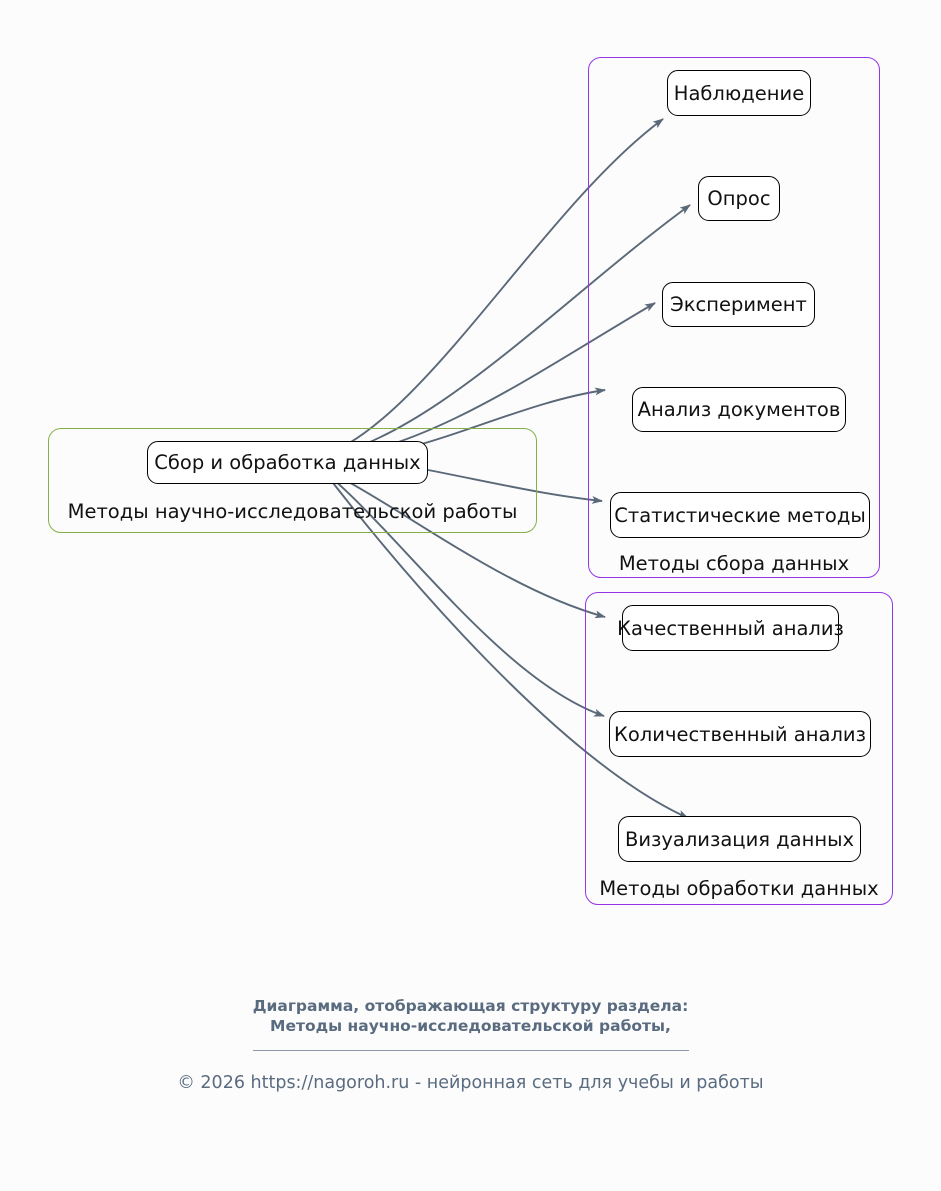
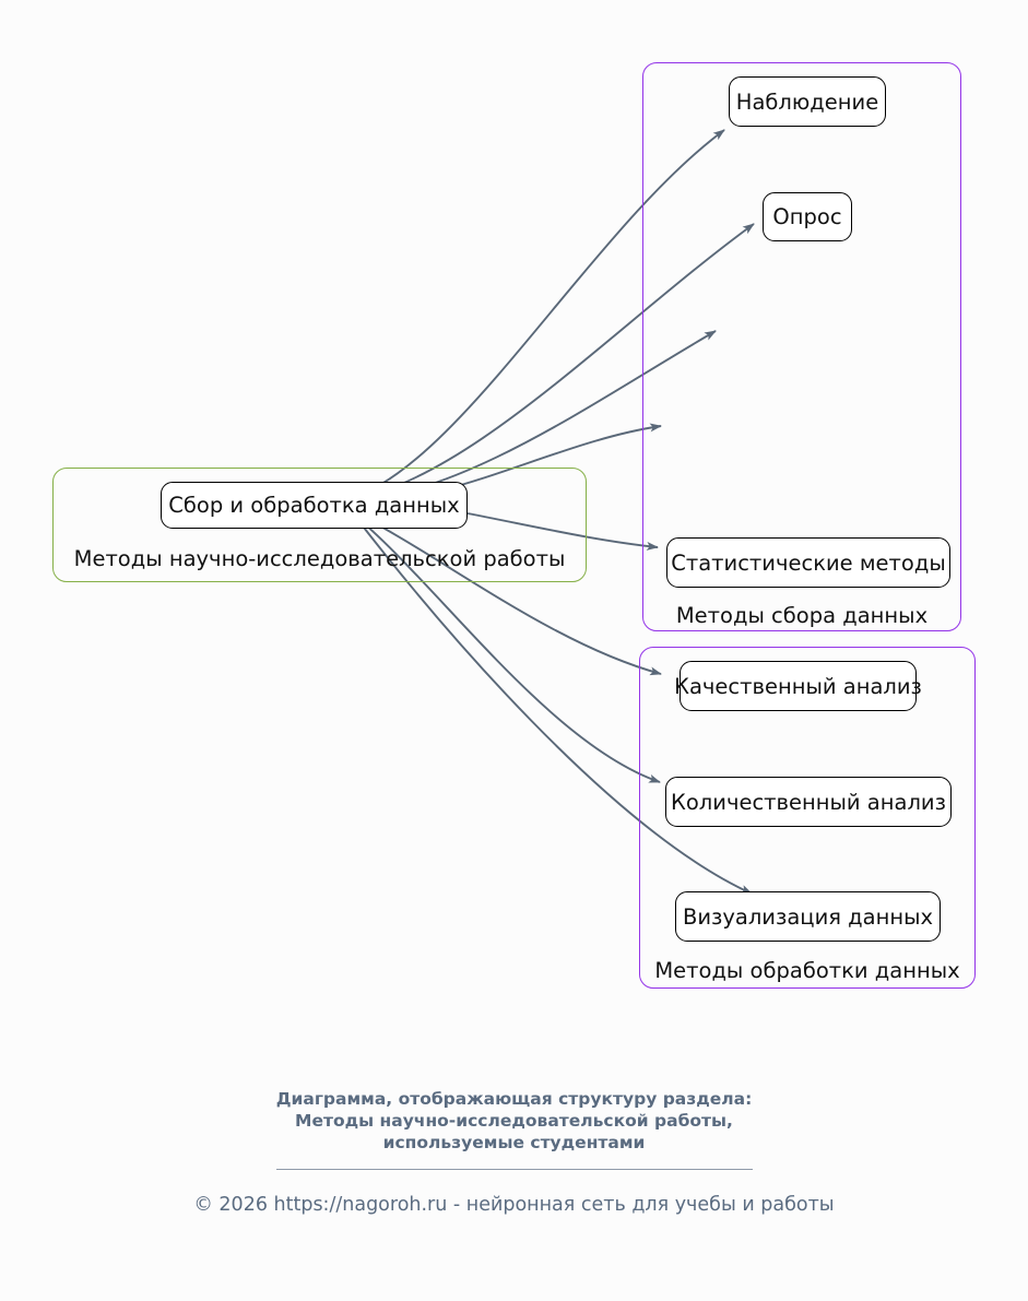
  Методы научно-исследовательской работы
  Методы сбора данных
  Методы обработки данных
  Сбор и обработка данных
  Наблюдение
  Опрос
- Эксперимент
- Анализ документов
  Статистические методы
  Качественный анализ
  Количественный анализ
  Визуализация данных
  Диаграмма, отображающая структуру раздела:
  Методы научно-исследовательской работы,
+ используемые студентами
  © 2026 https://nagoroh.ru - нейронная сеть для учебы и работы
